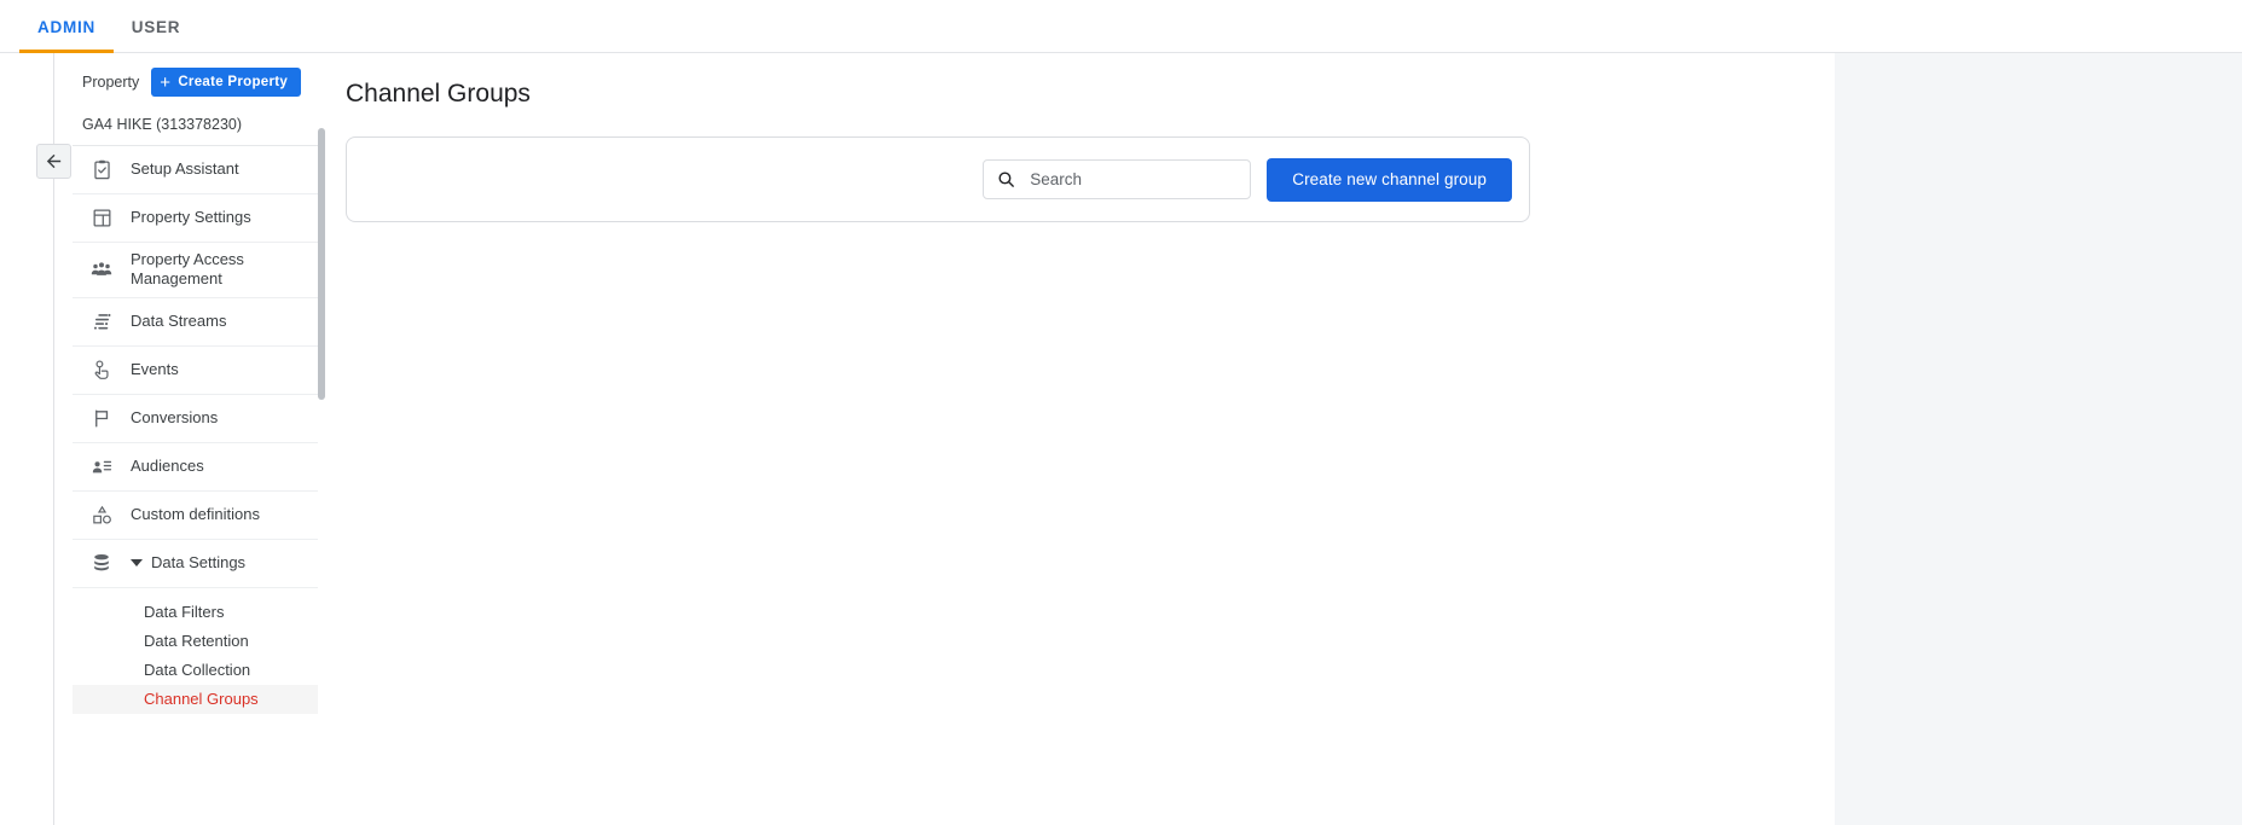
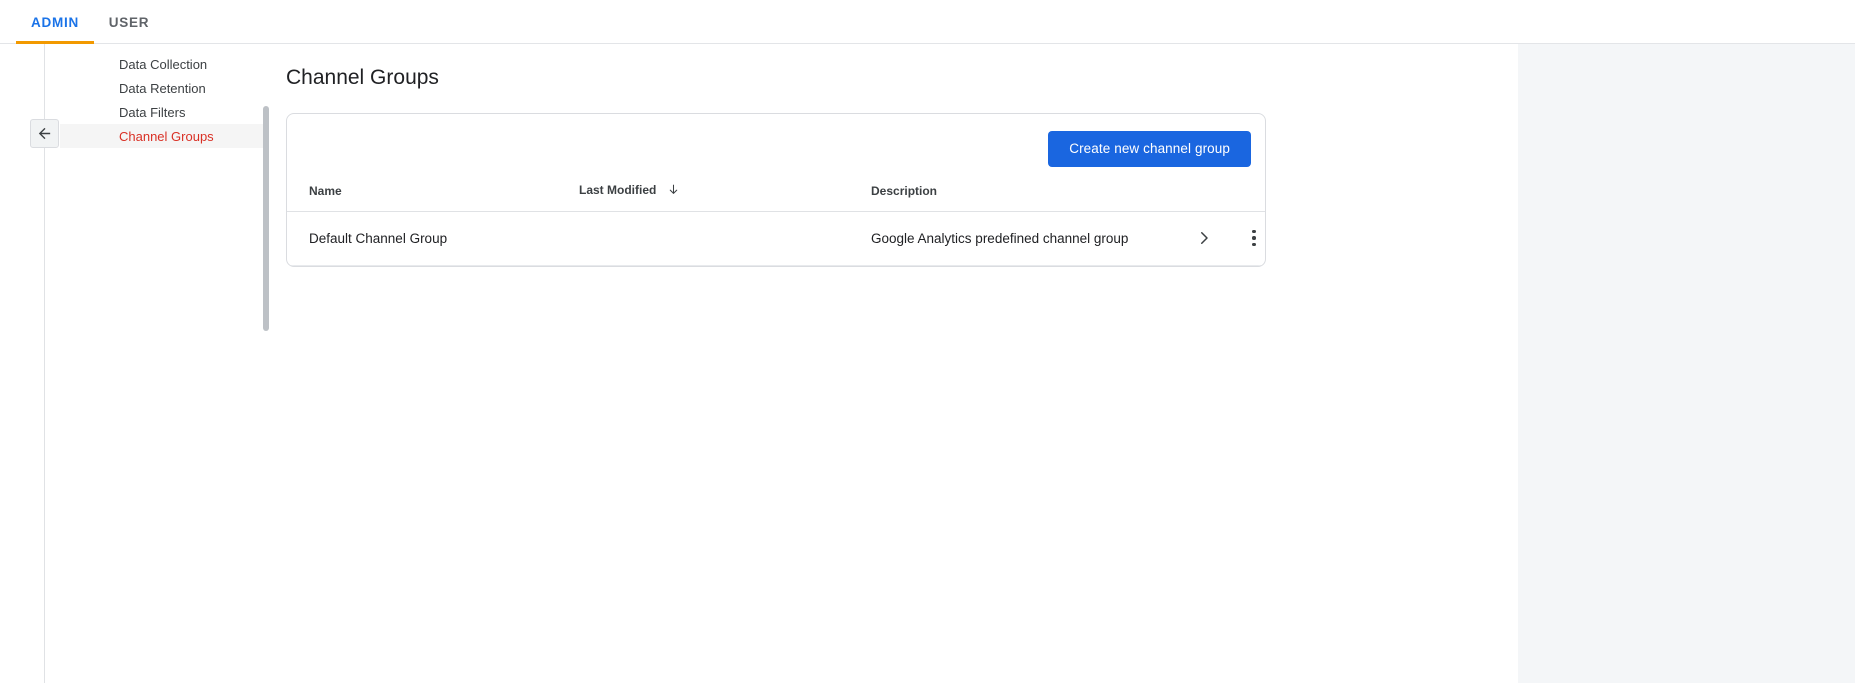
  ADMIN
  USER
- Property
- +
- Create Property
- GA4 HIKE (313378230)
- Setup Assistant
- Property Settings
- Property Access Management
- Data Streams
- Events
- Conversions
- Audiences
- Custom definitions
- Data Settings
- Data Filters
+ Data Collection
  Data Retention
- Data Collection
+ Data Filters
  Channel Groups
  Channel Groups
- Search
  Create new channel group
+ Name	Last Modified	Description
+ Default Channel Group		Google Analytics predefined channel group
